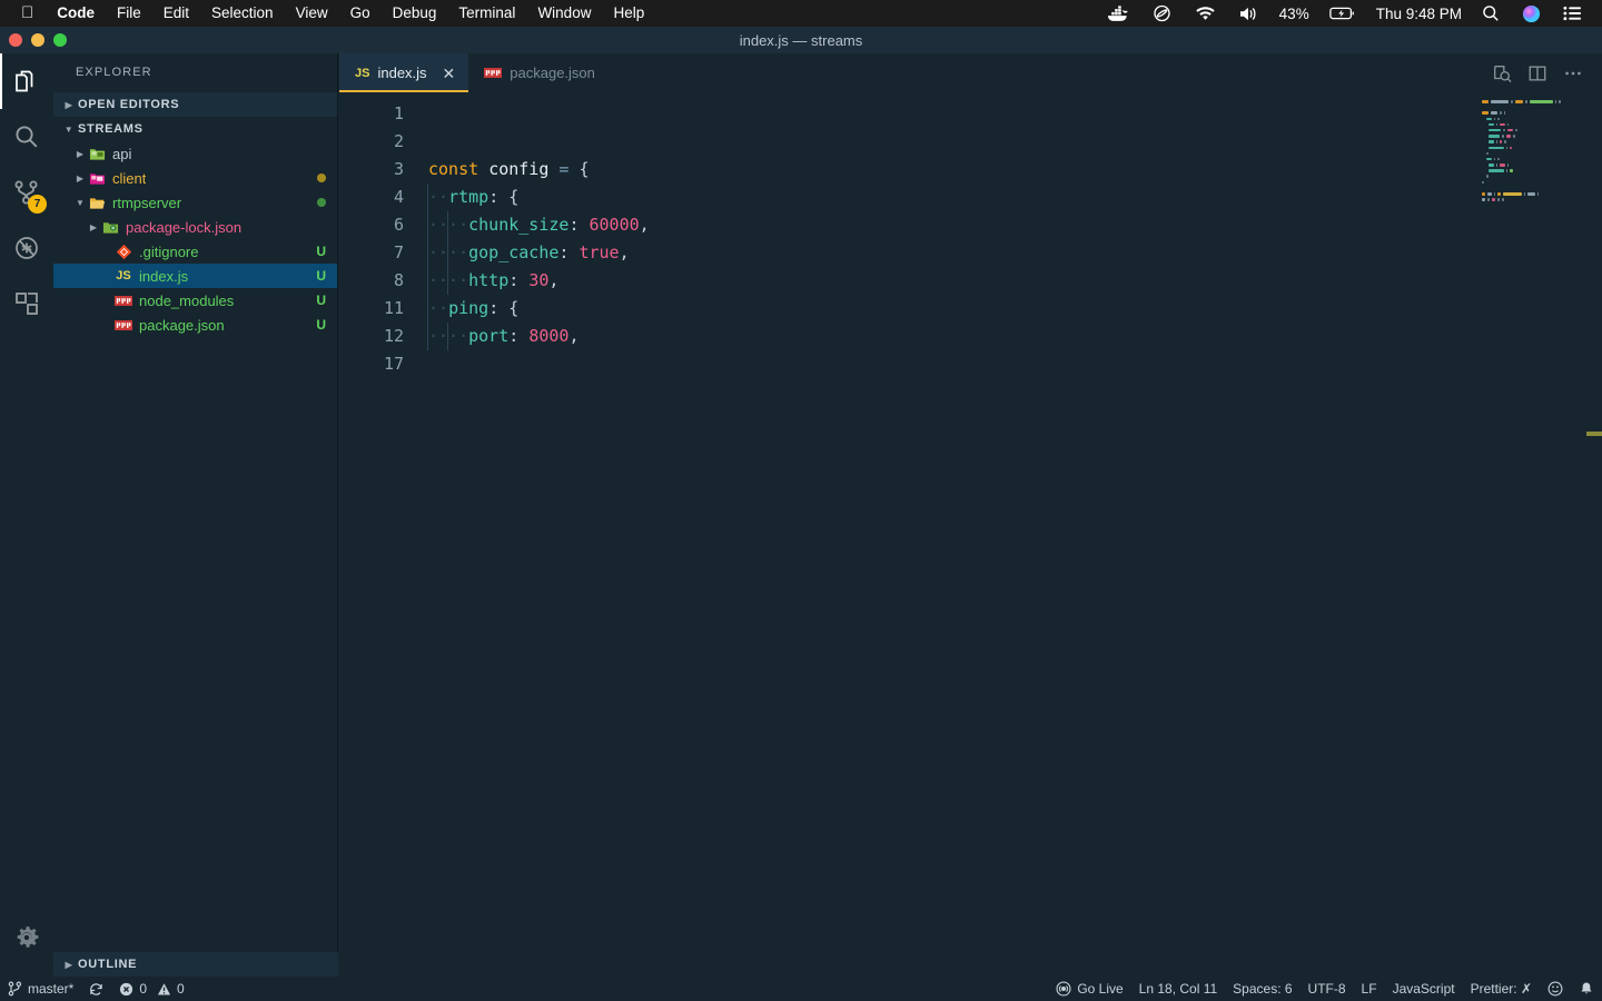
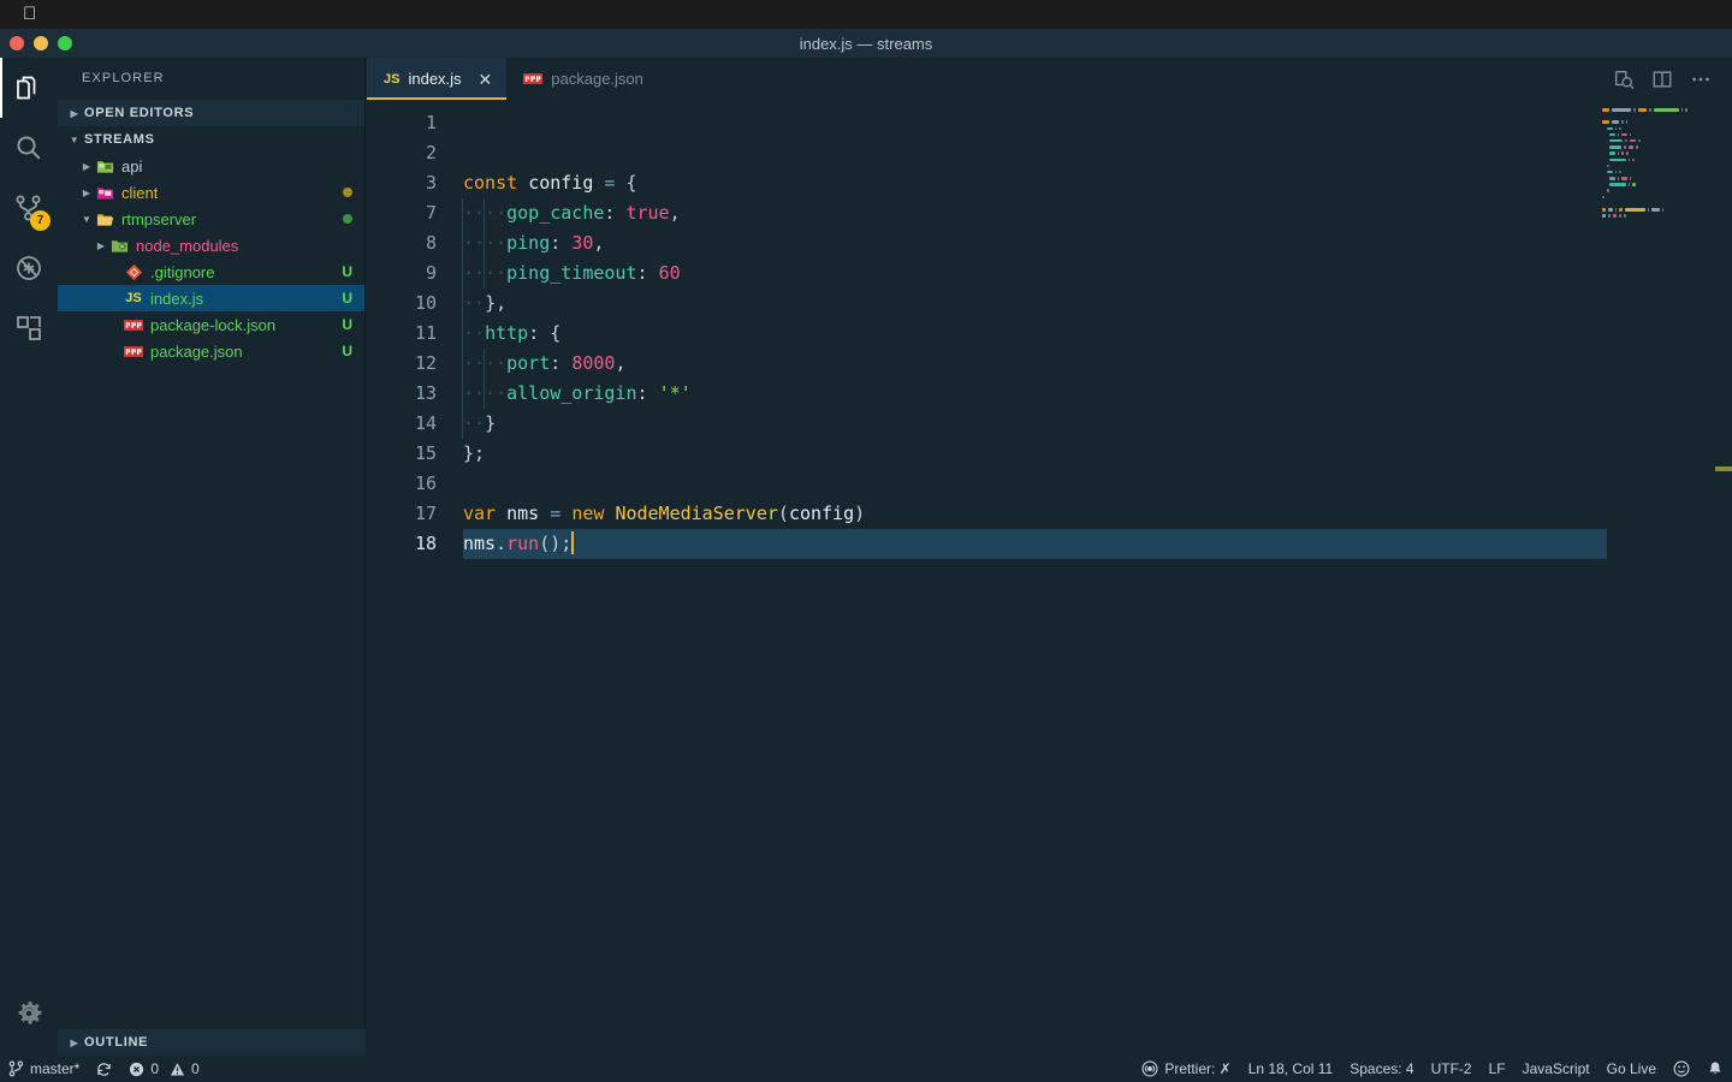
  
- Code
- File
- Edit
- Selection
- View
- Go
- Debug
- Terminal
- Window
- Help
- 43%
- Thu 9:48 PM
  index.js — streams
  7
  EXPLORER
  ▶
  OPEN EDITORS
  ▼
  STREAMS
  ▶
  api
  ▶
  client
  ▼
  rtmpserver
  ▶
- package-lock.json
+ node_modules
  .gitignore
  U
  JS
  index.js
  U
- node_modules
+ package-lock.json
  U
  package.json
  U
  ▶
  OUTLINE
  JS
  index.js
  ✕
  package.json
  1
  2
  3
  const config = {
- 4
- ··rtmp: {
- 6
- ····chunk_size: 60000,
  7
  ····gop_cache: true,
  8
- ····http: 30,
+ ····ping: 30,
+ 9
+ ····ping_timeout: 60
+ 10
+ ··},
  11
- ··ping: {
+ ··http: {
  12
  ····port: 8000,
+ 13
+ ····allow_origin: '*'
+ 14
+ ··}
+ 15
+ };
+ 16
  17
+ var nms = new NodeMediaServer(config)
+ 18
+ nms.run();
  master*
  0
  0
- Go Live
+ Prettier: ✗
  Ln 18, Col 11
- Spaces: 6
+ Spaces: 4
- UTF-8
+ UTF-2
  LF
  JavaScript
- Prettier: ✗
+ Go Live
